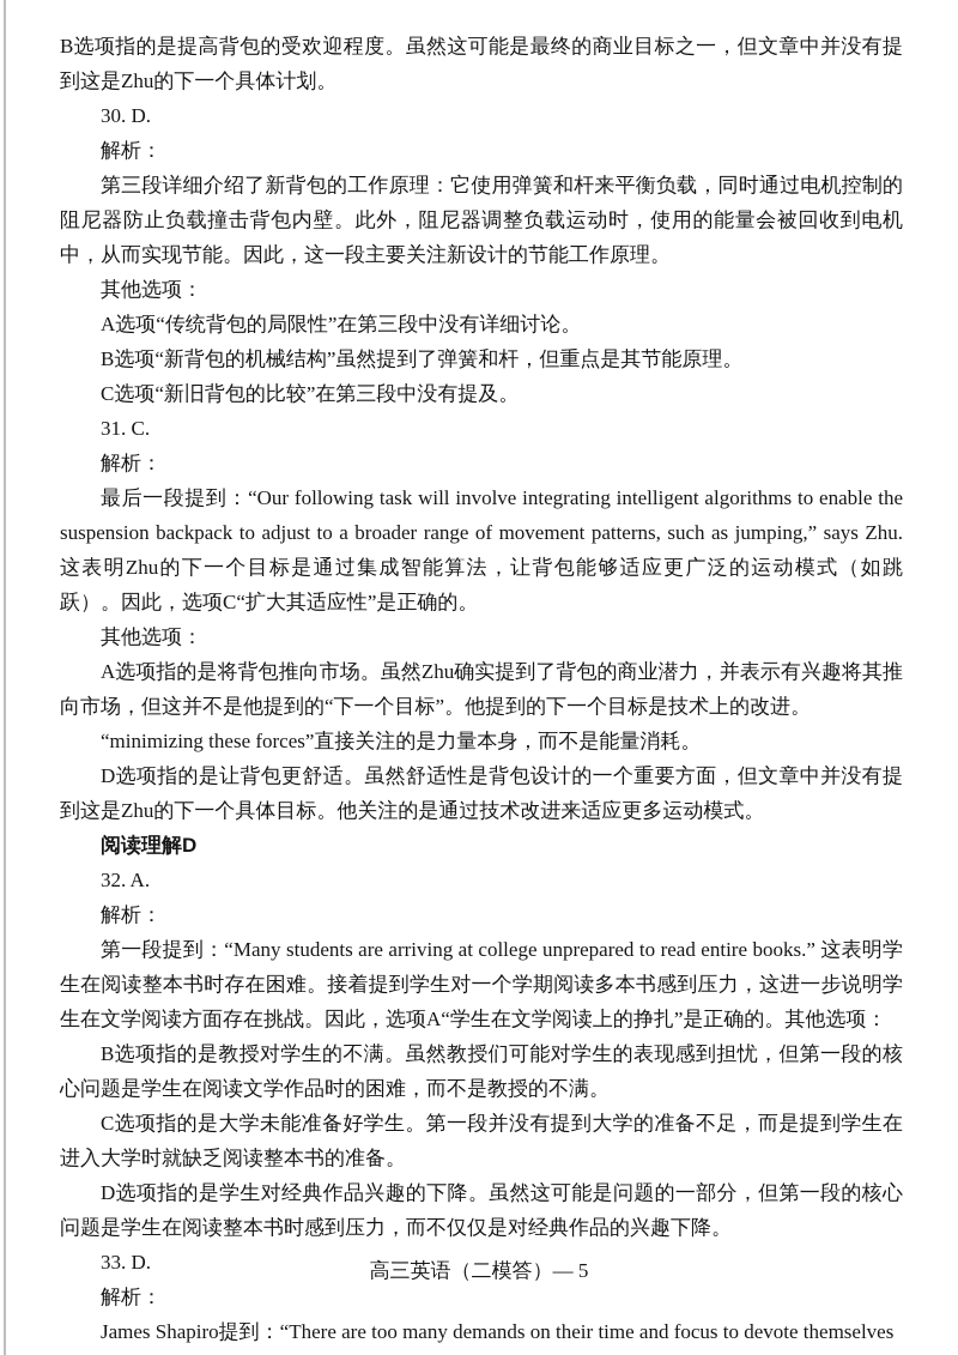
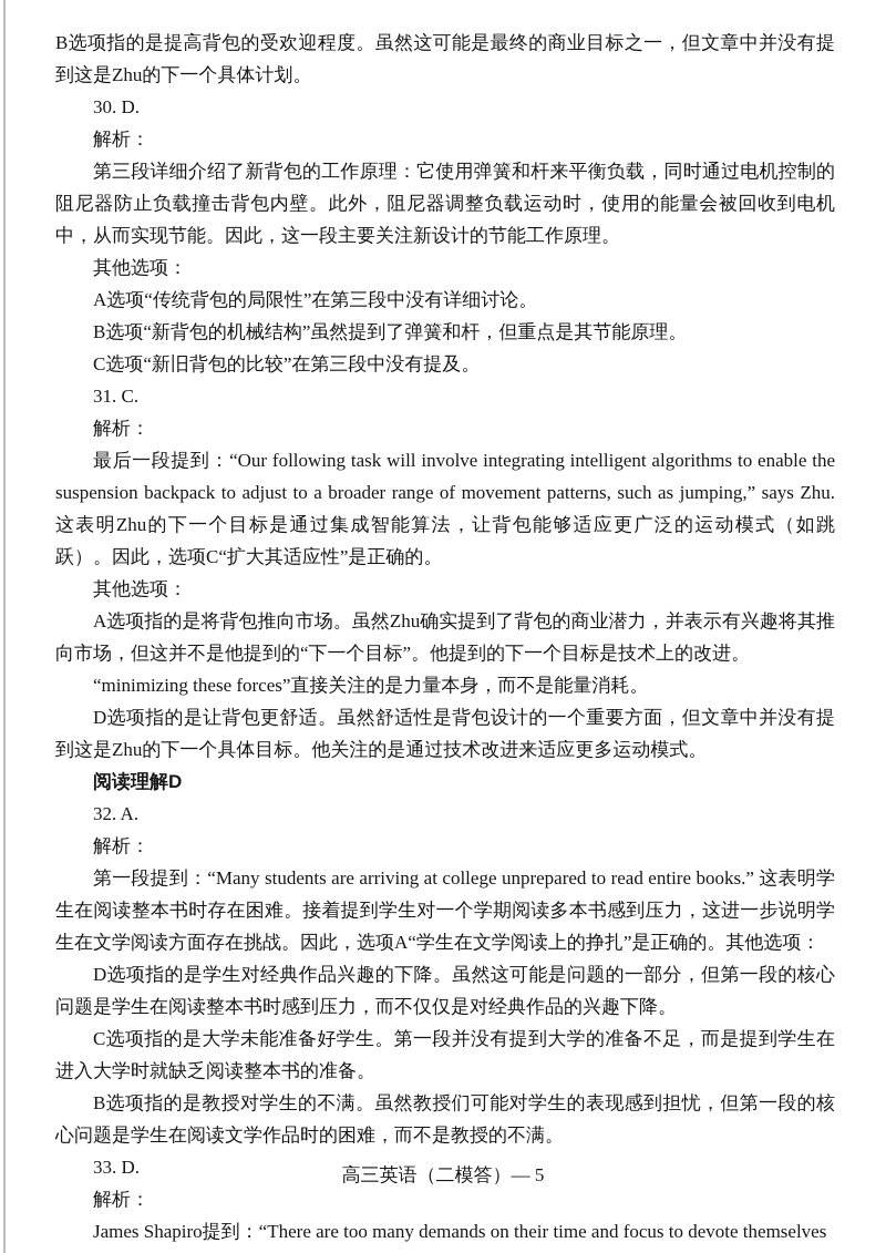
  B选项指的是提高背包的受欢迎程度。虽然这可能是最终的商业目标之一，但文章中并没有提到这是Zhu的下一个具体计划。
  30. D.
  解析：
  第三段详细介绍了新背包的工作原理：它使用弹簧和杆来平衡负载，同时通过电机控制的阻尼器防止负载撞击背包内壁。此外，阻尼器调整负载运动时，使用的能量会被回收到电机中，从而实现节能。因此，这一段主要关注新设计的节能工作原理。
  其他选项：
  A选项“传统背包的局限性”在第三段中没有详细讨论。
  B选项“新背包的机械结构”虽然提到了弹簧和杆，但重点是其节能原理。
  C选项“新旧背包的比较”在第三段中没有提及。
  31. C.
  解析：
  最后一段提到：“Our following task will involve integrating intelligent algorithms to enable the suspension backpack to adjust to a broader range of movement patterns, such as jumping,” says Zhu. 这表明Zhu的下一个目标是通过集成智能算法，让背包能够适应更广泛的运动模式（如跳跃）。因此，选项C“扩大其适应性”是正确的。
  其他选项：
  A选项指的是将背包推向市场。虽然Zhu确实提到了背包的商业潜力，并表示有兴趣将其推向市场，但这并不是他提到的“下一个目标”。他提到的下一个目标是技术上的改进。
  “minimizing these forces”直接关注的是力量本身，而不是能量消耗。
  D选项指的是让背包更舒适。虽然舒适性是背包设计的一个重要方面，但文章中并没有提到这是Zhu的下一个具体目标。他关注的是通过技术改进来适应更多运动模式。
  阅读理解D
  32. A.
  解析：
  第一段提到：“Many students are arriving at college unprepared to read entire books.” 这表明学生在阅读整本书时存在困难。接着提到学生对一个学期阅读多本书感到压力，这进一步说明学生在文学阅读方面存在挑战。因此，选项A“学生在文学阅读上的挣扎”是正确的。其他选项：
- B选项指的是教授对学生的不满。虽然教授们可能对学生的表现感到担忧，但第一段的核心问题是学生在阅读文学作品时的困难，而不是教授的不满。
+ D选项指的是学生对经典作品兴趣的下降。虽然这可能是问题的一部分，但第一段的核心问题是学生在阅读整本书时感到压力，而不仅仅是对经典作品的兴趣下降。
  C选项指的是大学未能准备好学生。第一段并没有提到大学的准备不足，而是提到学生在进入大学时就缺乏阅读整本书的准备。
- D选项指的是学生对经典作品兴趣的下降。虽然这可能是问题的一部分，但第一段的核心问题是学生在阅读整本书时感到压力，而不仅仅是对经典作品的兴趣下降。
+ B选项指的是教授对学生的不满。虽然教授们可能对学生的表现感到担忧，但第一段的核心问题是学生在阅读文学作品时的困难，而不是教授的不满。
  33. D.
  解析：
  James Shapiro提到：“There are too many demands on their time and focus to devote themselves
  高三英语（二模答）— 5
